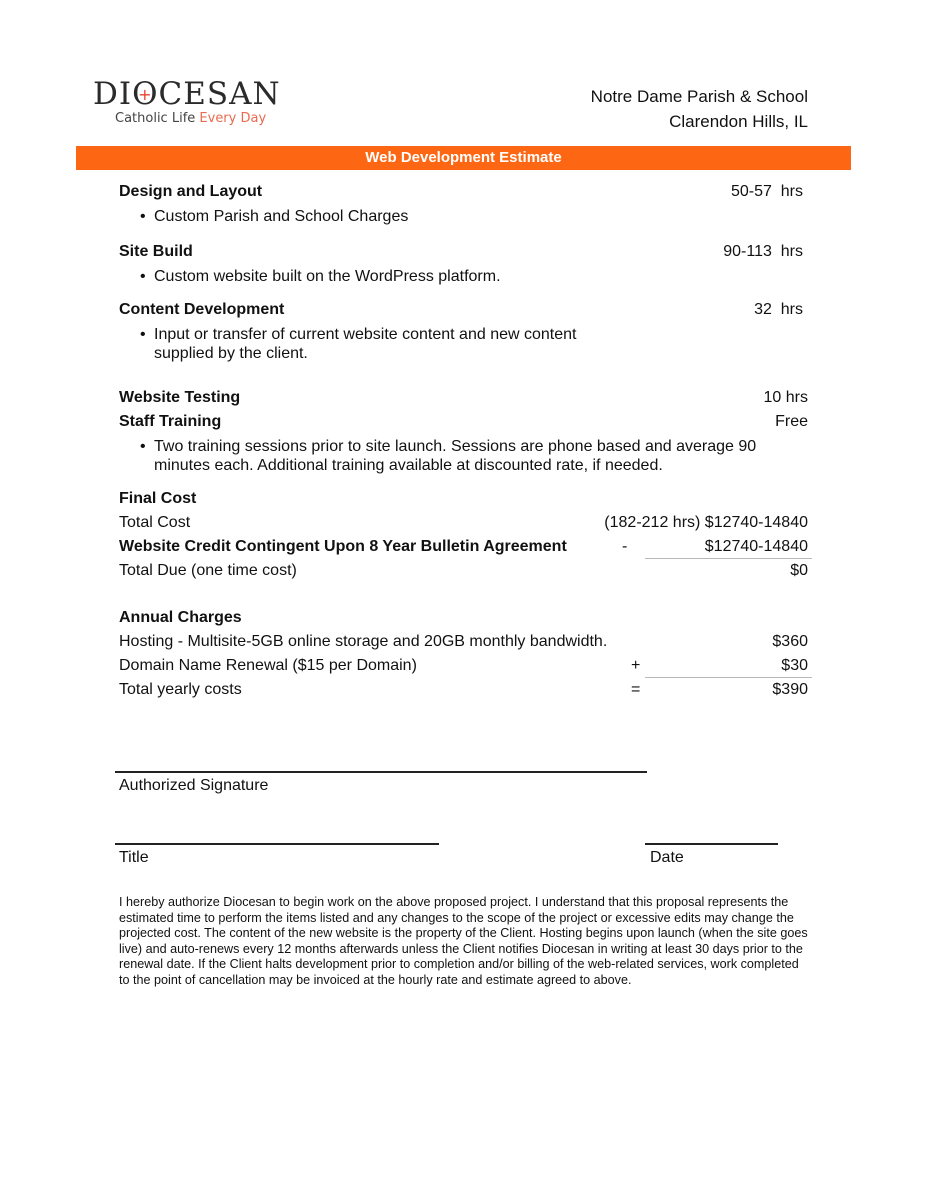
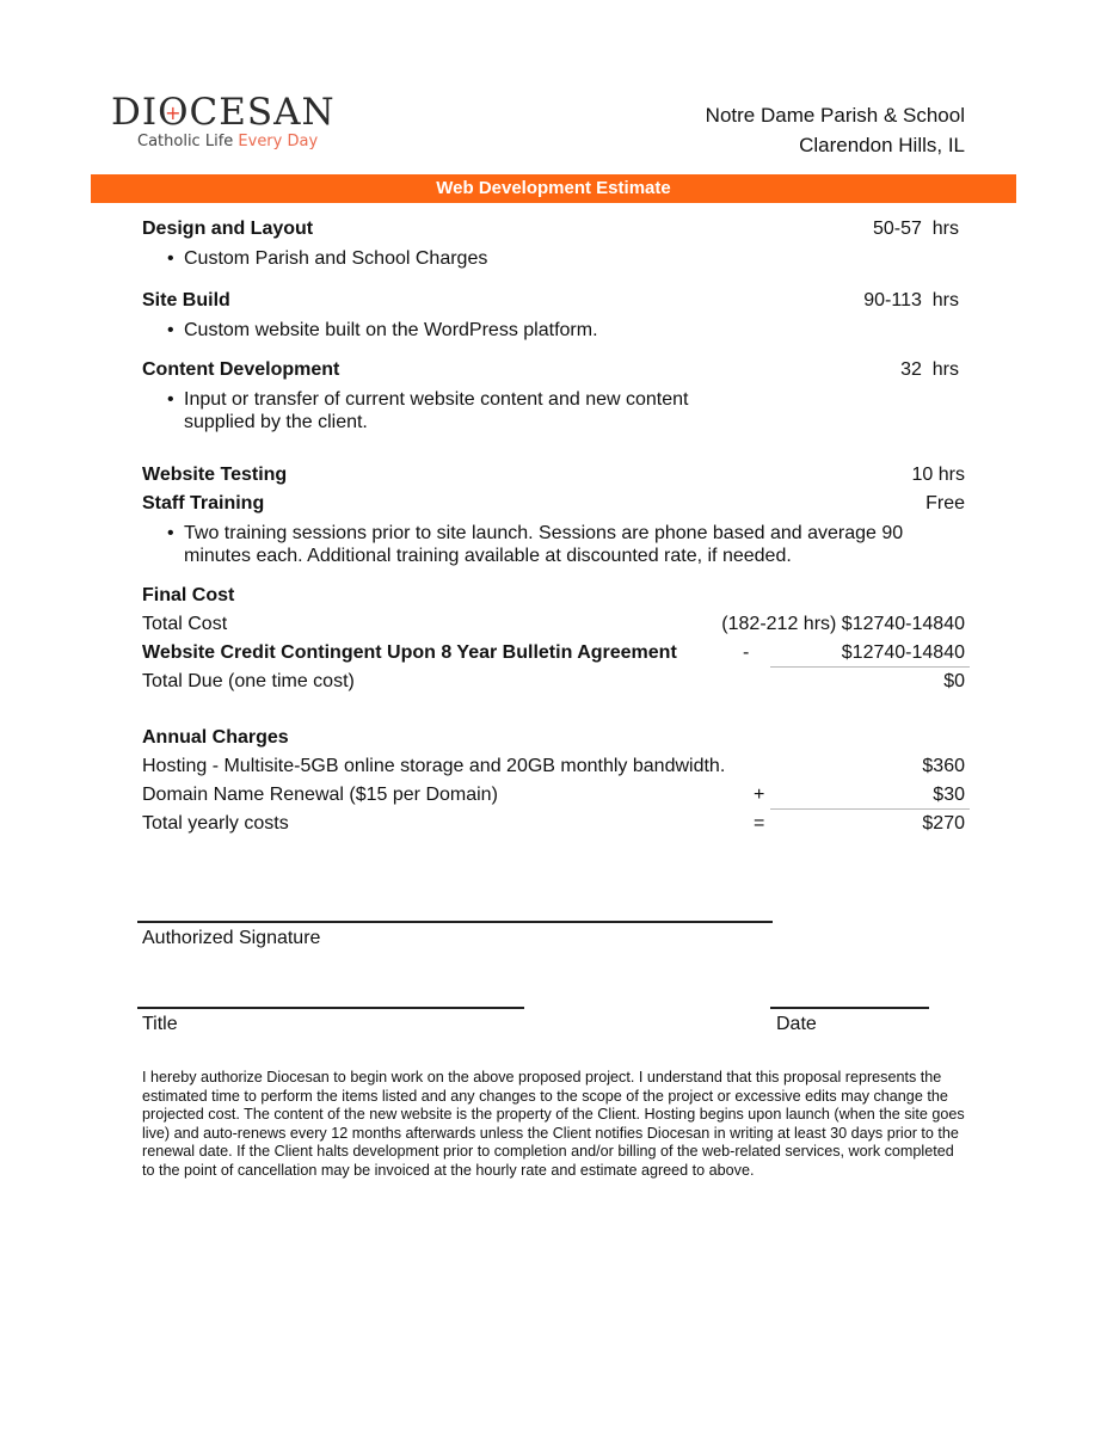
  DI
  O
  +
  CESAN
  Catholic Life Every Day
  Notre Dame Parish & School
  Clarendon Hills, IL
  Web Development Estimate
  Design and Layout
  50-57 hrs
  •
  Custom Parish and School Charges
  Site Build
  90-113 hrs
  •
  Custom website built on the WordPress platform.
  Content Development
  32 hrs
  •
  Input or transfer of current website content and new content supplied by the client.
  Website Testing
  10 hrs
  Staff Training
  Free
  •
  Two training sessions prior to site launch. Sessions are phone based and average 90 minutes each. Additional training available at discounted rate, if needed.
  Final Cost
  Total Cost
  (182-212 hrs) $12740-14840
  Website Credit Contingent Upon 8 Year Bulletin Agreement
  -
  $12740-14840
  Total Due (one time cost)
  $0
  Annual Charges
  Hosting - Multisite-5GB online storage and 20GB monthly bandwidth.
  $360
  Domain Name Renewal ($15 per Domain)
  +
  $30
  Total yearly costs
  =
- $390
+ $270
  Authorized Signature
  Title
  Date
  I hereby authorize Diocesan to begin work on the above proposed project. I understand that this proposal represents the estimated time to perform the items listed and any changes to the scope of the project or excessive edits may change the projected cost. The content of the new website is the property of the Client. Hosting begins upon launch (when the site goes live) and auto-renews every 12 months afterwards unless the Client notifies Diocesan in writing at least 30 days prior to the renewal date. If the Client halts development prior to completion and/or billing of the web-related services, work completed to the point of cancellation may be invoiced at the hourly rate and estimate agreed to above.
